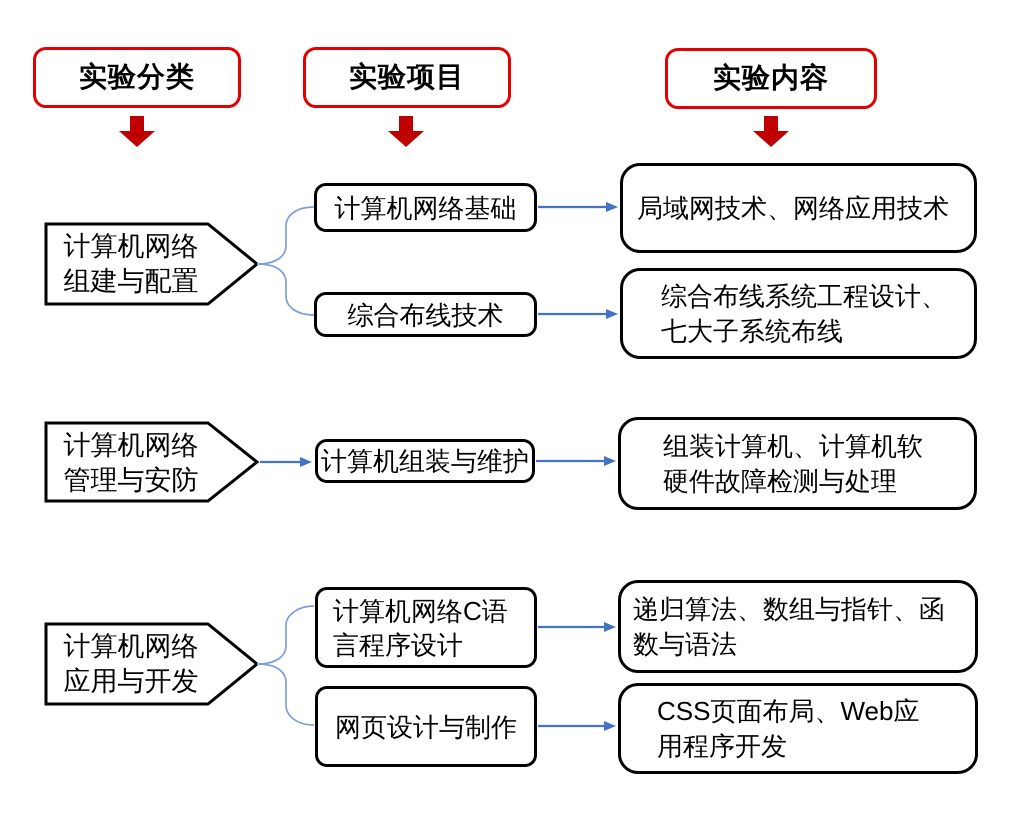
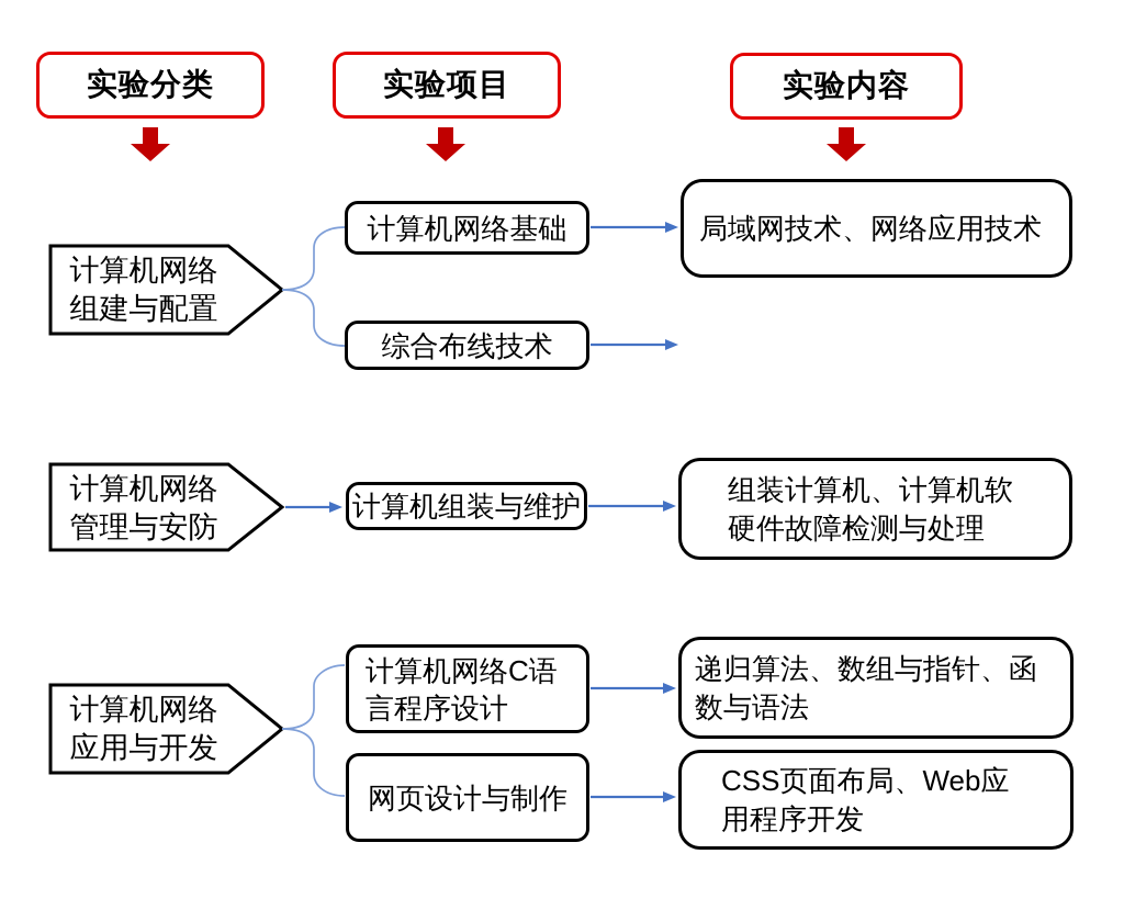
  实验分类
  实验项目
  实验内容
  计算机网络
  组建与配置
  计算机网络基础
  综合布线技术
  局域网技术、网络应用技术
- 综合布线系统工程设计、
- 七大子系统布线
  计算机网络
  管理与安防
  计算机组装与维护
  组装计算机、计算机软
  硬件故障检测与处理
  计算机网络
  应用与开发
  计算机网络C语
  言程序设计
  网页设计与制作
  递归算法、数组与指针、函
  数与语法
  CSS页面布局、Web应
  用程序开发
